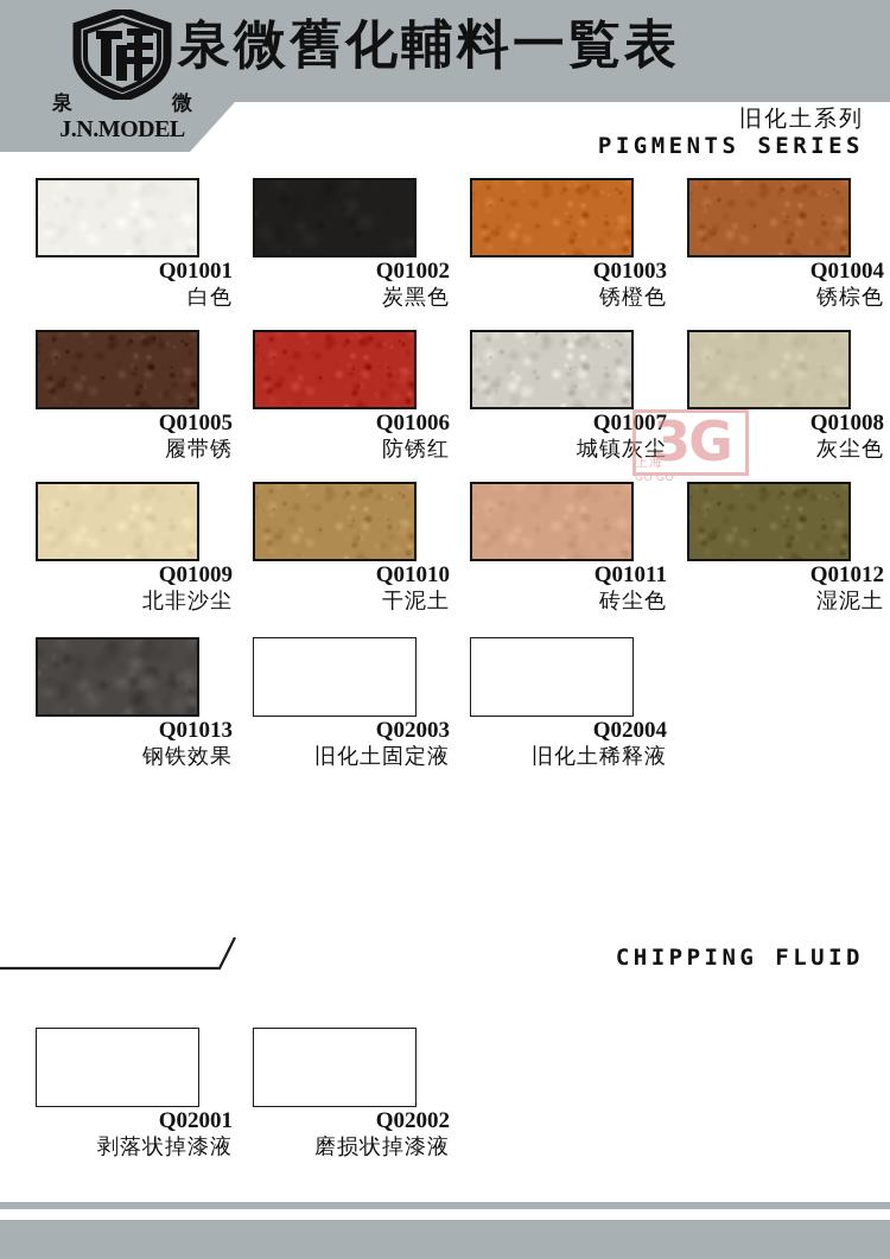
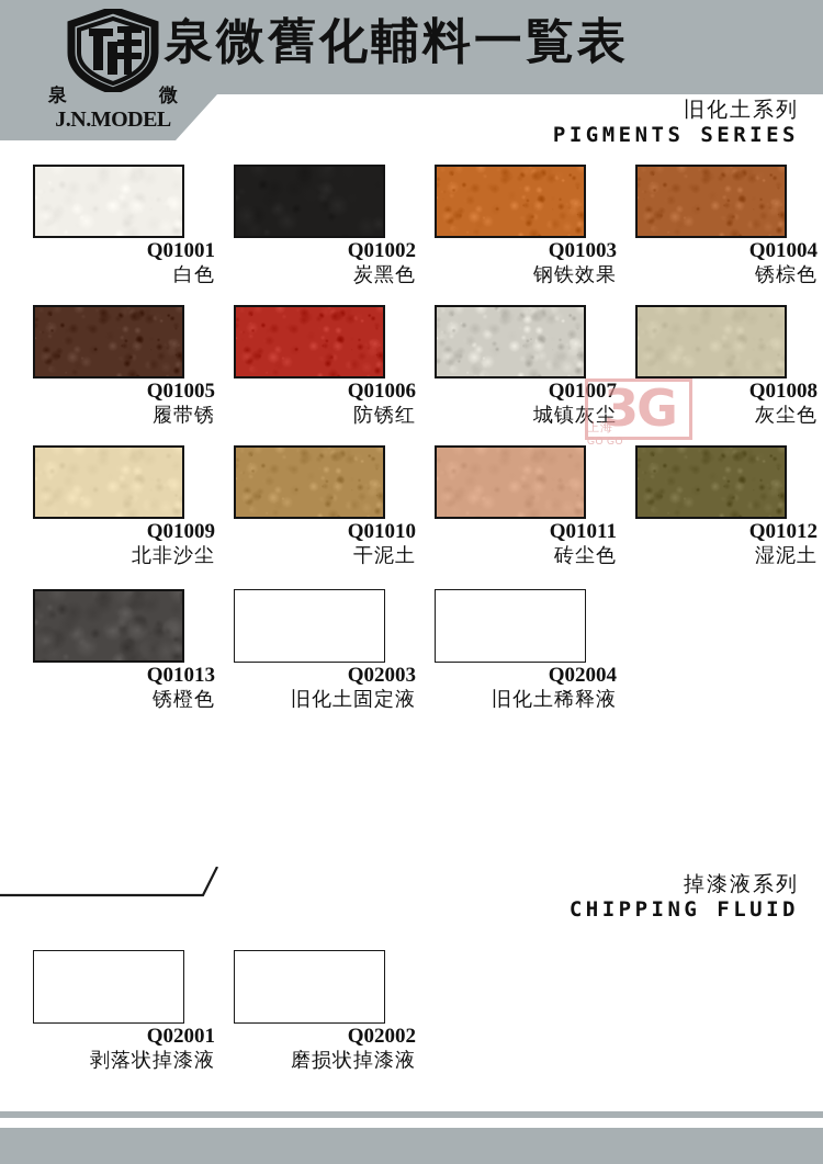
  泉
  微
  J.N.MODEL
  泉微舊化輔料一覧表
  旧化土系列
  PIGMENTS SERIES
  Q01001
  白色
  Q01002
  炭黑色
  Q01003
- 锈橙色
+ 钢铁效果
  Q01004
  锈棕色
  Q01005
  履带锈
  Q01006
  防锈红
  Q01007
  城镇灰尘
  Q01008
  灰尘色
  Q01009
  北非沙尘
  Q01010
  干泥土
  Q01011
  砖尘色
  Q01012
  湿泥土
  Q01013
- 钢铁效果
+ 锈橙色
  Q02003
  旧化土固定液
  Q02004
  旧化土稀释液
  3G
  上海
  GO GO
+ 掉漆液系列
  CHIPPING FLUID
  Q02001
  剥落状掉漆液
  Q02002
  磨损状掉漆液
